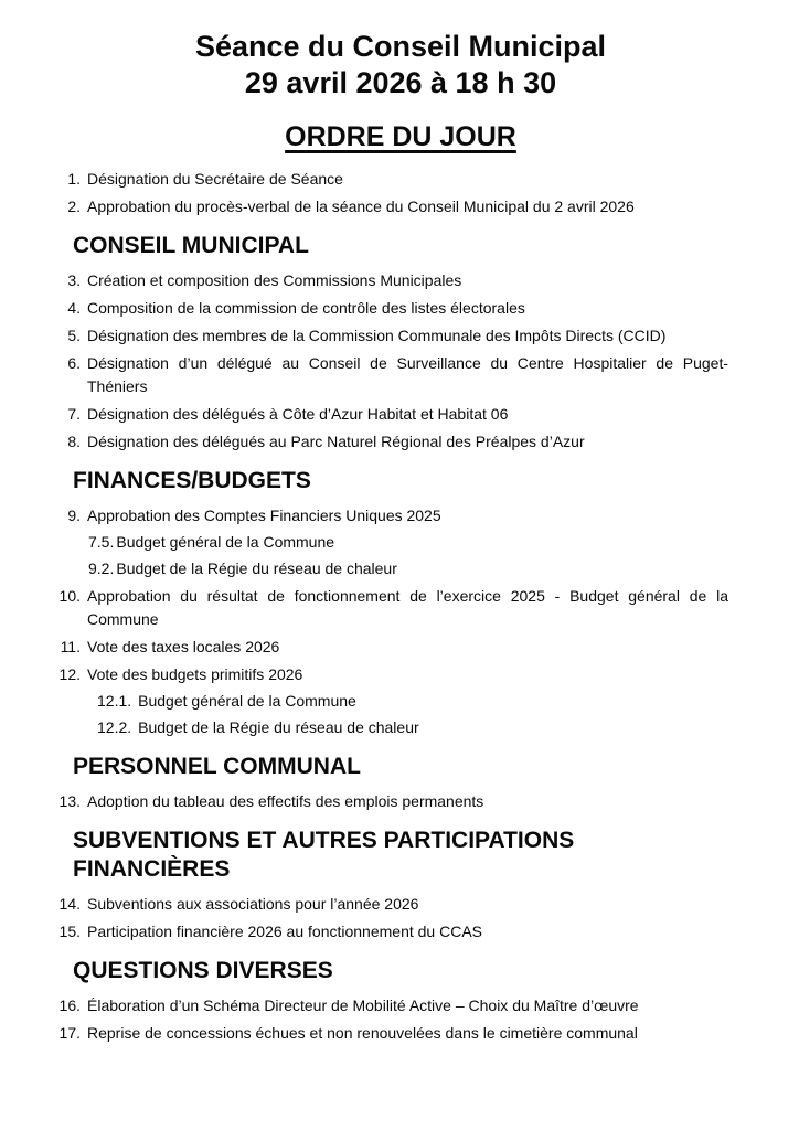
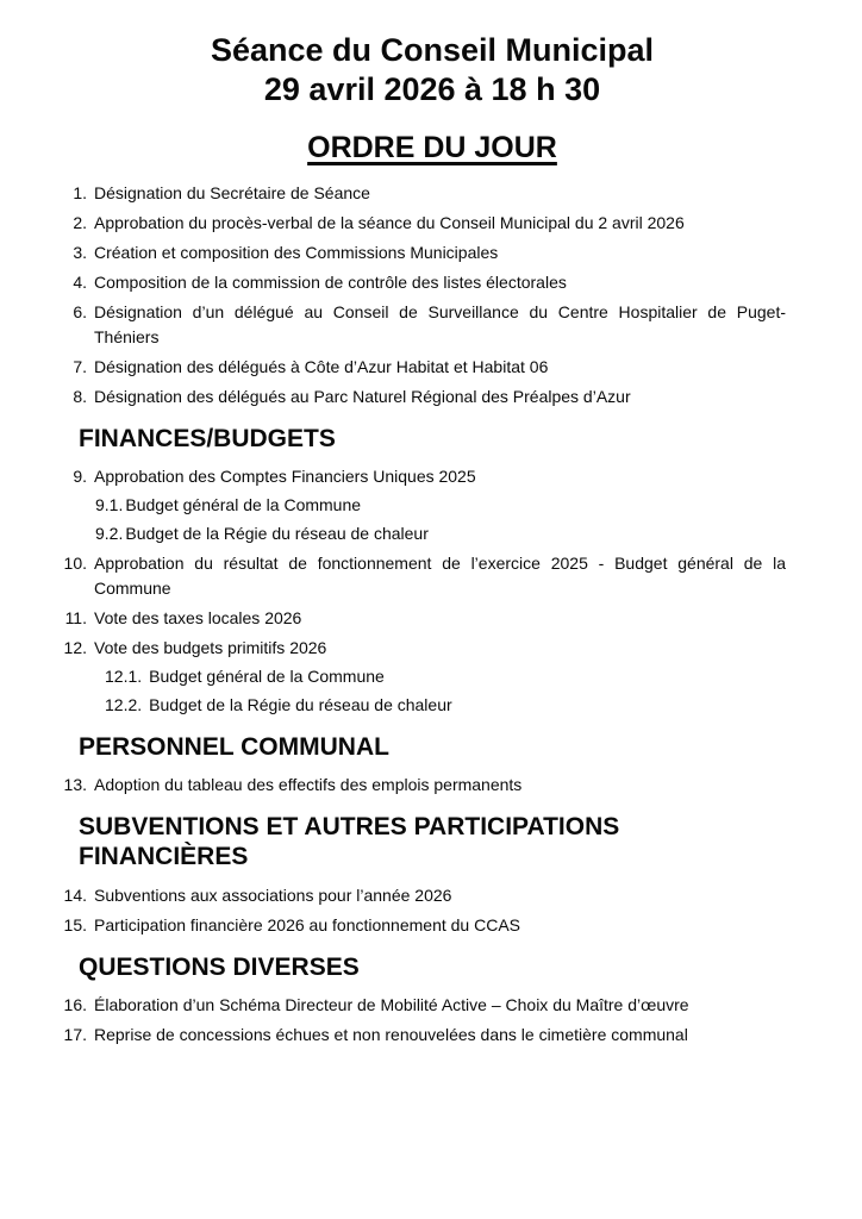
  Séance du Conseil Municipal
  29 avril 2026 à 18 h 30
  ORDRE DU JOUR
  1.
  Désignation du Secrétaire de Séance
  2.
  Approbation du procès-verbal de la séance du Conseil Municipal du 2 avril 2026
- CONSEIL MUNICIPAL
  3.
  Création et composition des Commissions Municipales
  4.
  Composition de la commission de contrôle des listes électorales
- 5.
- Désignation des membres de la Commission Communale des Impôts Directs (CCID)
  6.
  Désignation d’un délégué au Conseil de Surveillance du Centre Hospitalier de Puget-Théniers
  7.
  Désignation des délégués à Côte d’Azur Habitat et Habitat 06
  8.
  Désignation des délégués au Parc Naturel Régional des Préalpes d’Azur
  FINANCES/BUDGETS
  9.
  Approbation des Comptes Financiers Uniques 2025
- 7.5.
+ 9.1.
  Budget général de la Commune
  9.2.
  Budget de la Régie du réseau de chaleur
  10.
  Approbation du résultat de fonctionnement de l’exercice 2025 - Budget général de la Commune
  11.
  Vote des taxes locales 2026
  12.
  Vote des budgets primitifs 2026
  12.1.
  Budget général de la Commune
  12.2.
  Budget de la Régie du réseau de chaleur
  PERSONNEL COMMUNAL
  13.
  Adoption du tableau des effectifs des emplois permanents
  SUBVENTIONS ET AUTRES PARTICIPATIONS FINANCIÈRES
  14.
  Subventions aux associations pour l’année 2026
  15.
  Participation financière 2026 au fonctionnement du CCAS
  QUESTIONS DIVERSES
  16.
  Élaboration d’un Schéma Directeur de Mobilité Active – Choix du Maître d’œuvre
  17.
  Reprise de concessions échues et non renouvelées dans le cimetière communal
